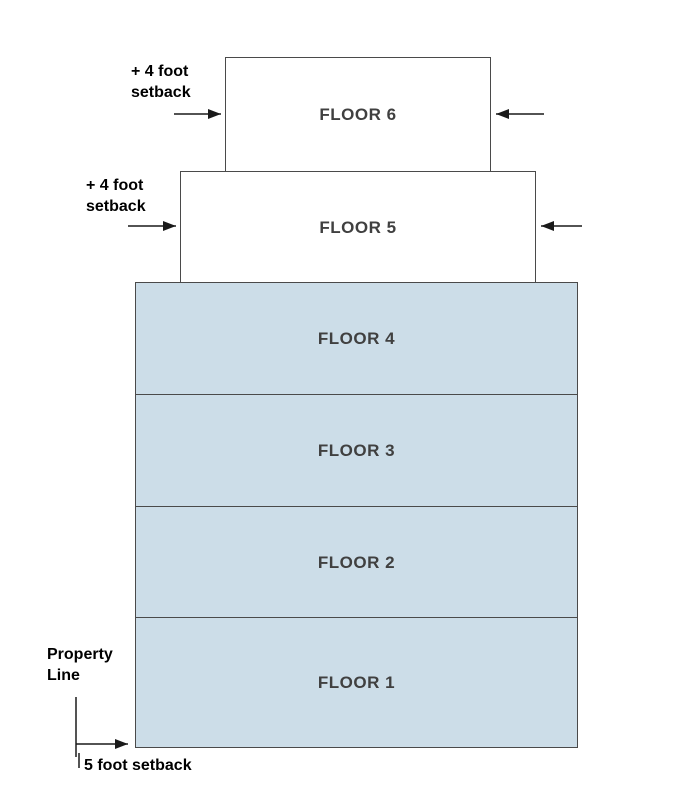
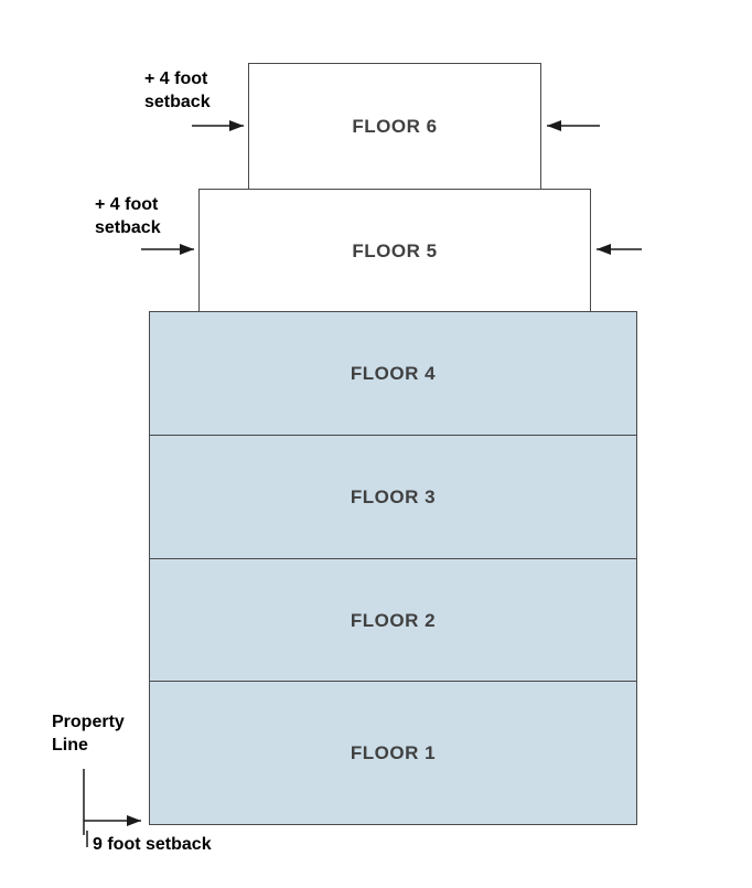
  FLOOR 6
  FLOOR 5
  FLOOR 4
  FLOOR 3
  FLOOR 2
  FLOOR 1
  + 4 foot
  setback
  + 4 foot
  setback
  Property
  Line
- 5 foot setback
+ 9 foot setback
